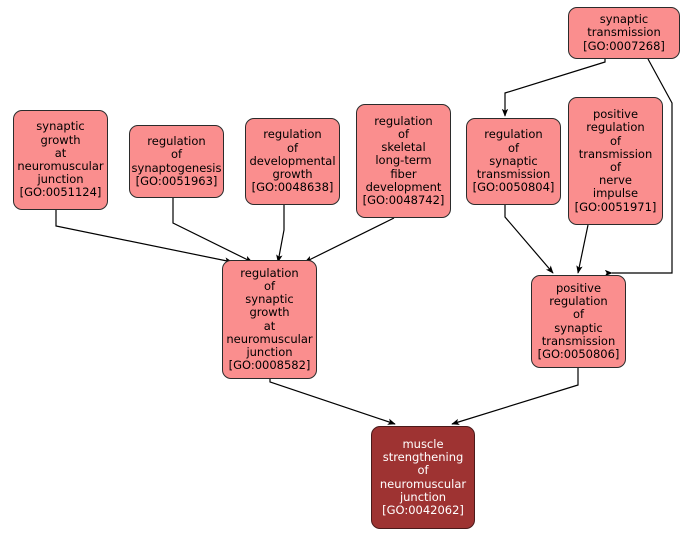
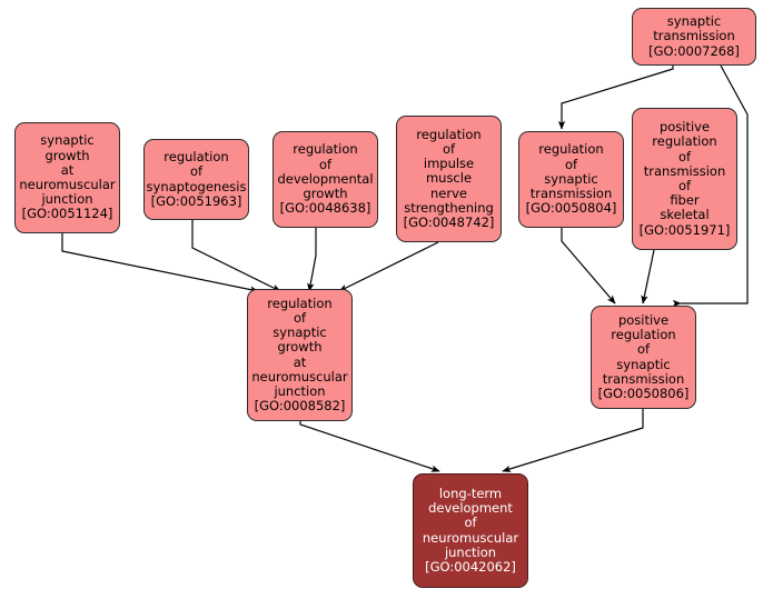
  synaptic
  transmission
  [GO:0007268]
  synaptic
  growth
  at
  neuromuscular
  junction
  [GO:0051124]
  regulation
  of
  synaptogenesis
  [GO:0051963]
  regulation
  of
  developmental
  growth
  [GO:0048638]
  regulation
  of
- skeletal
+ impulse
- long-term
+ muscle
- fiber
+ nerve
- development
+ strengthening
  [GO:0048742]
  regulation
  of
  synaptic
  transmission
  [GO:0050804]
  positive
  regulation
  of
  transmission
  of
- nerve
+ fiber
- impulse
+ skeletal
  [GO:0051971]
  regulation
  of
  synaptic
  growth
  at
  neuromuscular
  junction
  [GO:0008582]
  positive
  regulation
  of
  synaptic
  transmission
  [GO:0050806]
- muscle
+ long-term
- strengthening
+ development
  of
  neuromuscular
  junction
  [GO:0042062]
